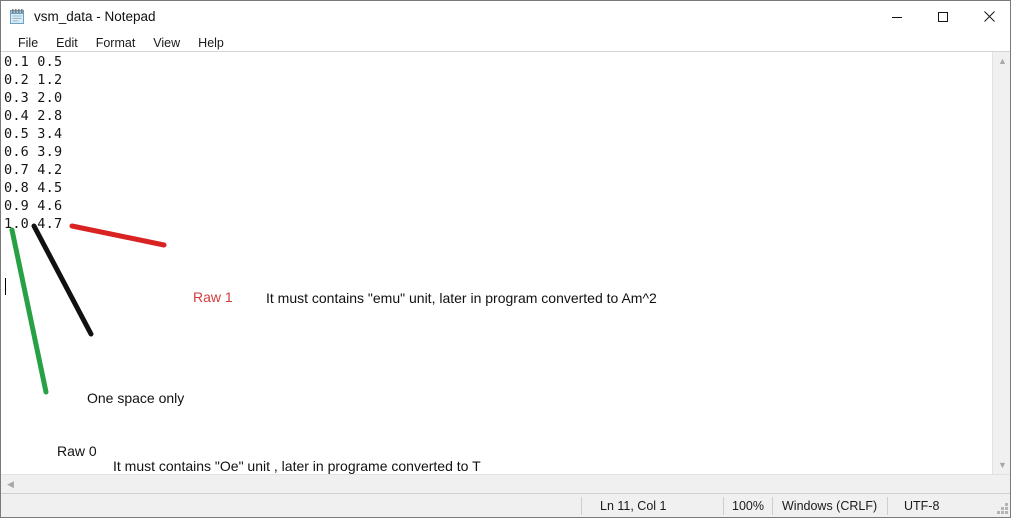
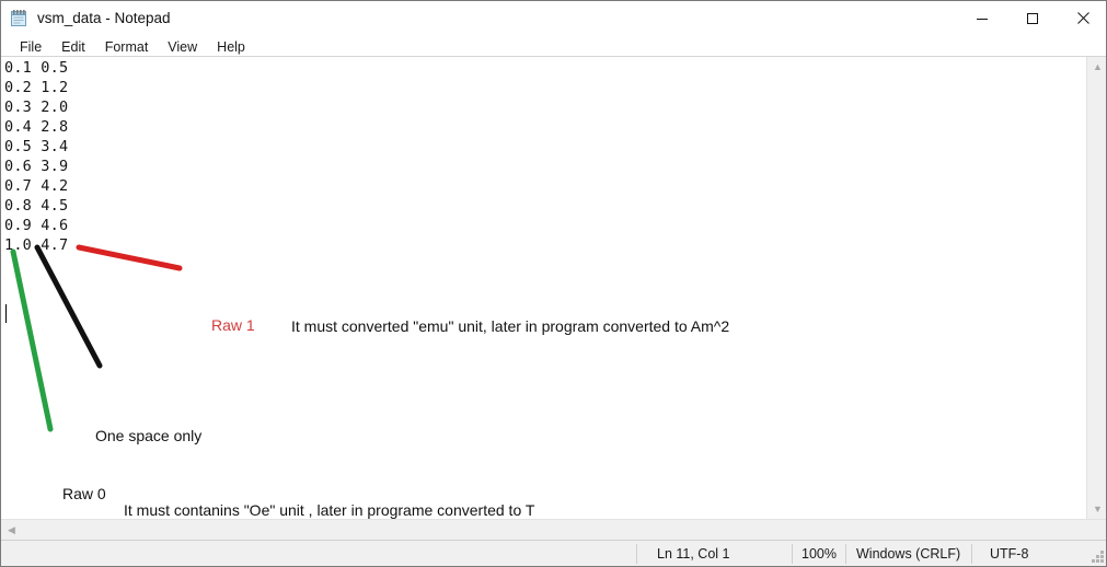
  vsm_data - Notepad
  File
  Edit
  Format
  View
  Help
  0.1 0.5
  0.2 1.2
  0.3 2.0
  0.4 2.8
  0.5 3.4
  0.6 3.9
  0.7 4.2
  0.8 4.5
  0.9 4.6
  1.0 4.7
  Raw 1
- It must contains "emu" unit, later in program converted to Am^2
+ It must converted "emu" unit, later in program converted to Am^2
  One space only
  Raw 0
- It must contains "Oe" unit , later in programe converted to T
+ It must contanins "Oe" unit , later in programe converted to T
  ▲
  ▼
  ◀
  Ln 11, Col 1
  100%
  Windows (CRLF)
  UTF-8
